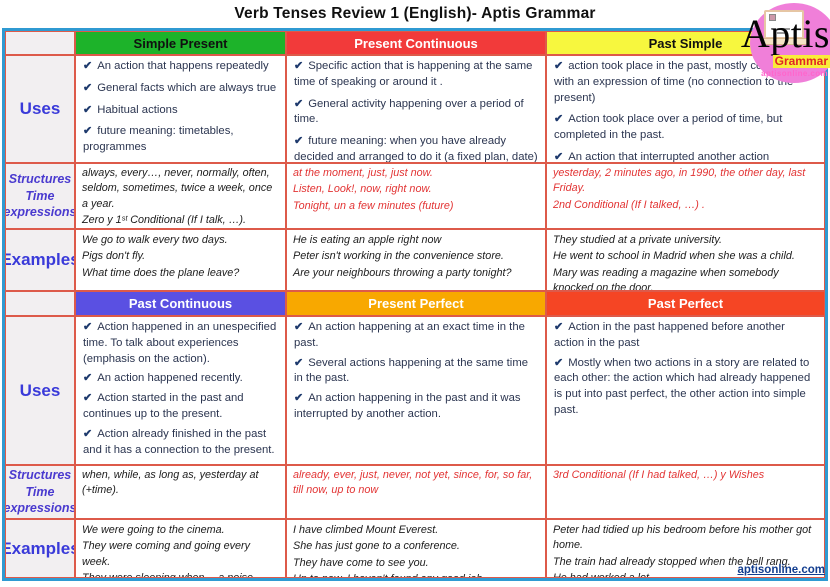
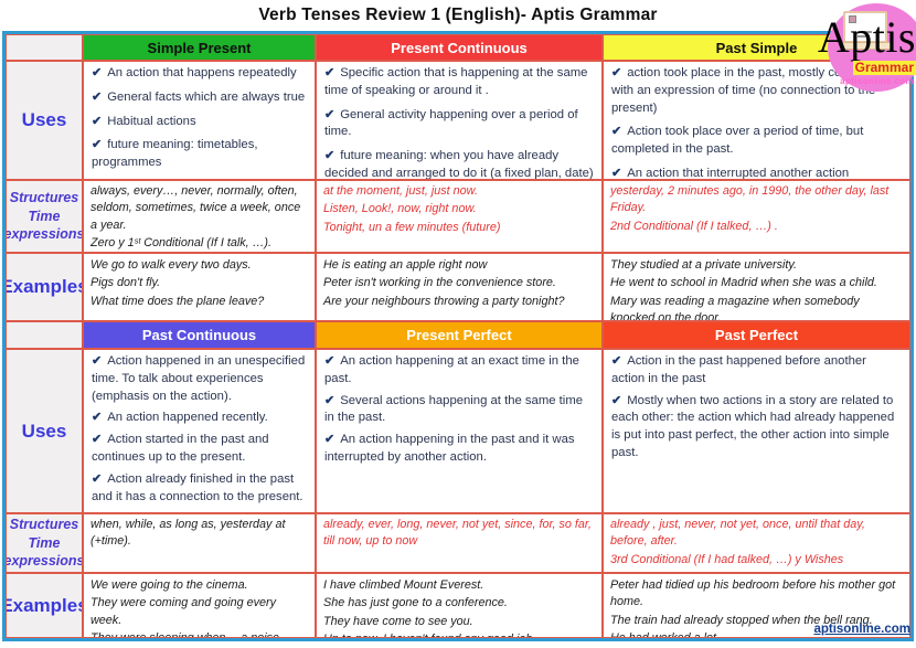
  Verb Tenses Review 1 (English)- Aptis Grammar
  Simple Present
  Present Continuous
  Past Simple
  Uses
  ✔ An action that happens repeatedly
  ✔ General facts which are always true
  ✔ Habitual actions
  ✔ future meaning: timetables, programmes
  ✔ Specific action that is happening at the same time of speaking or around it .
  ✔ General activity happening over a period of time.
  ✔ future meaning: when you have already decided and arranged to do it (a fixed plan, date)
  ✔ action took place in the past, mostly c with an expression of time (no connection to t present)
  ✔ Action took place over a period of time, but completed in the past.
  Structures
  Time
  expressions
  always, every…, never, normally, often, seldom, sometimes, twice a week, once a year.
  Zero y 1ˢᵗ Conditional (If I talk, …).
  at the moment, just, just now.
  Listen, Look!, now, right now.
  Tonight, un a few minutes (future)
  yesterday, 2 minutes ago, in 1990, the other day, last Friday.
  2nd Conditional (If I talked, …) .
  Example
  We go to walk every two days.
  Pigs don't fly.
  What time does the plane leave?
  He is eating an apple right now
  Peter isn't working in the convenience store.
  Are your neighbours throwing a party tonight?
  They studied at a private university.
  He went to school in Madrid when she was a child.
  Mary was reading a magazine when somebody knocked on the door.
  Past Continuous
  Present Perfect
  Past Perfect
  Uses
  ✔ Action happened in an unespecified time. To talk about experiences (emphasis on the action).
  ✔ An action happened recently.
  ✔ Action started in the past and continues up to the present.
  ✔ Action already finished in the past and it has a connection to the present.
  ✔ An action happening at an exact time in the past.
  ✔ Several actions happening at the same time in the past.
  ✔ An action happening in the past and it was interrupted by another action.
  ✔ Action in the past happened before another action in the past
  ✔ Mostly when two actions in a story are related to each other: the action which had already happened is put into past perfect, the other action into simple past.
  Structures
  Time
  expressions
  when, while, as long as, yesterday at (+time).
- already, ever, just, never, not yet, since, for, so far, till now, up to now
+ already, ever, long, never, not yet, since, for, so far, till now, up to now
+ already , just, never, not yet, once, until that day, before, after.
  3rd Conditional (If I had talked, …) y Wishes
  Example
  We were going to the cinema.
  They were coming and going every week.
  I have climbed Mount Everest.
  She has just gone to a conference.
  They have come to see you.
  Peter had tidied up his bedroom before his mother got home.
  The train had already stopped when the bell rang.
  Aptis
  Grammar
  aptisonline.com
  aptisonline.com
